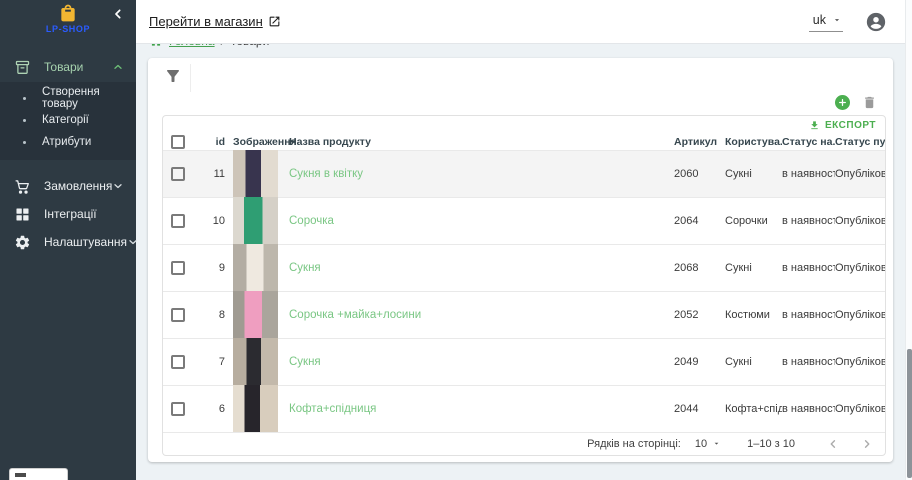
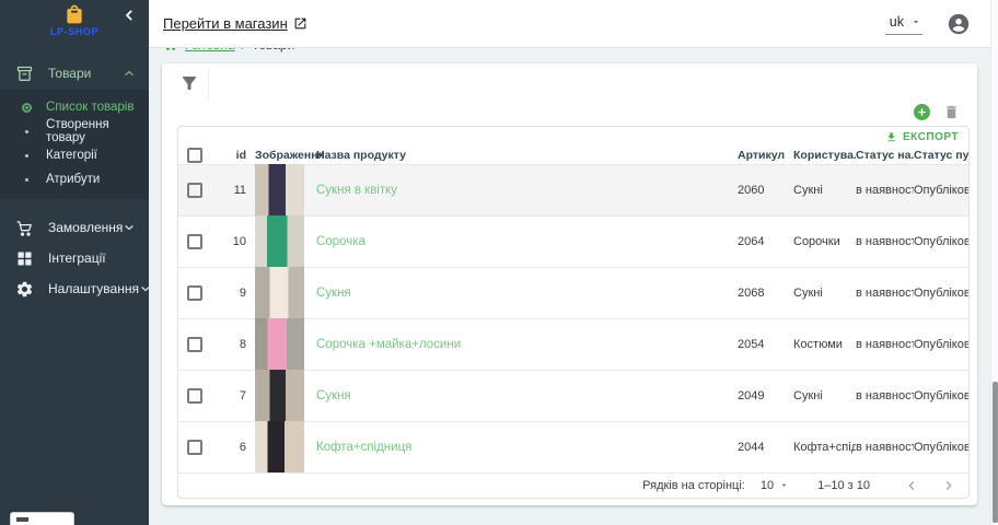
  LP-SHOP
  Товари
+ Список товарів
  Створення товару
  Категорії
  Атрибути
  Замовлення
  Інтеграції
  Налаштування
  Перейти в магазин
  uk
  ЕКСПОРТ
  id
  Зображе
  Назва продукту
  Артикул
  Користува.
  Статус на.
  Статус пу
  11
  Сукня в квітку
  2060
  Сукні
  в наявнос
  Опубліков
  10
  Сорочка
  2064
  Сорочки
  в наявнос
  Опубліков
  9
  Сукня
  2068
  Сукні
  в наявнос
  Опубліков
  8
  Сорочка +майка+лосини
- 2052
+ 2054
  Костюми
  в наявнос
  Опубліков
  7
  Сукня
  2049
  Сукні
  в наявнос
  Опубліков
  6
  Кофта+спідниця
  2044
  Кофта+спід
  в наявнос
  Опубліков
  Рядків на сторінці:
  10
  1–10 з 10
